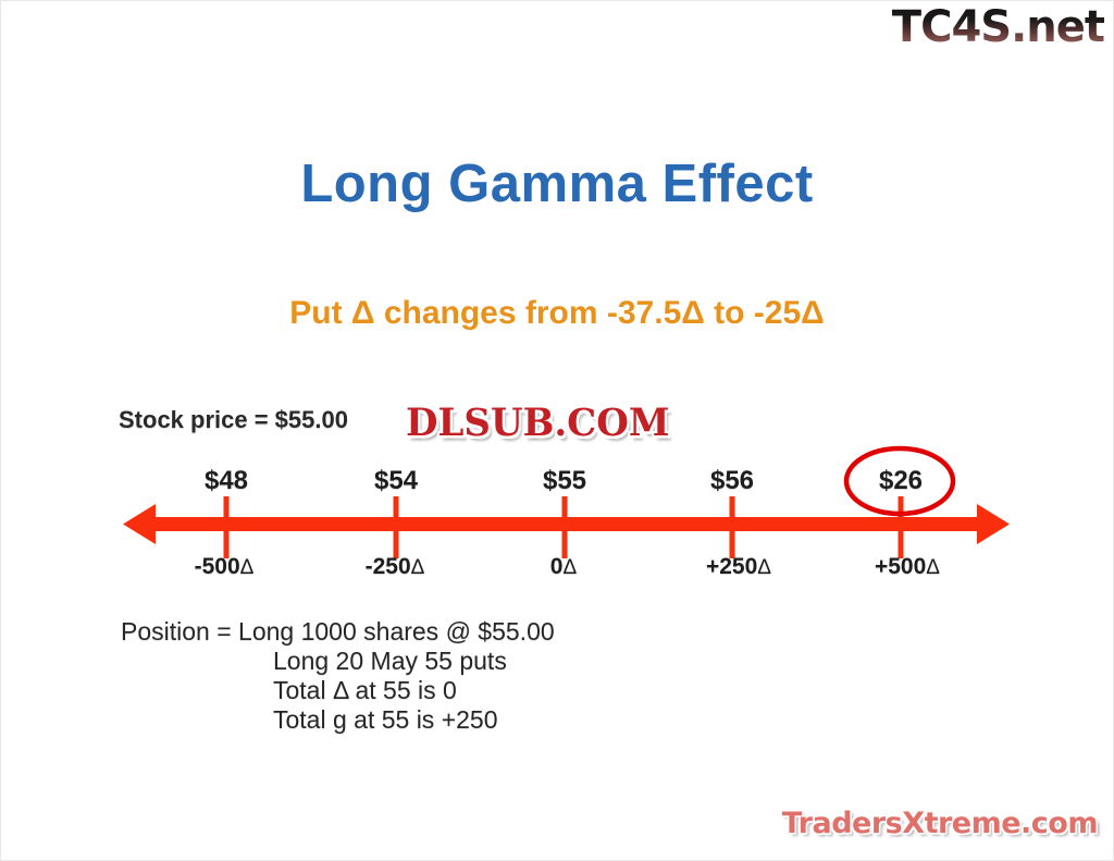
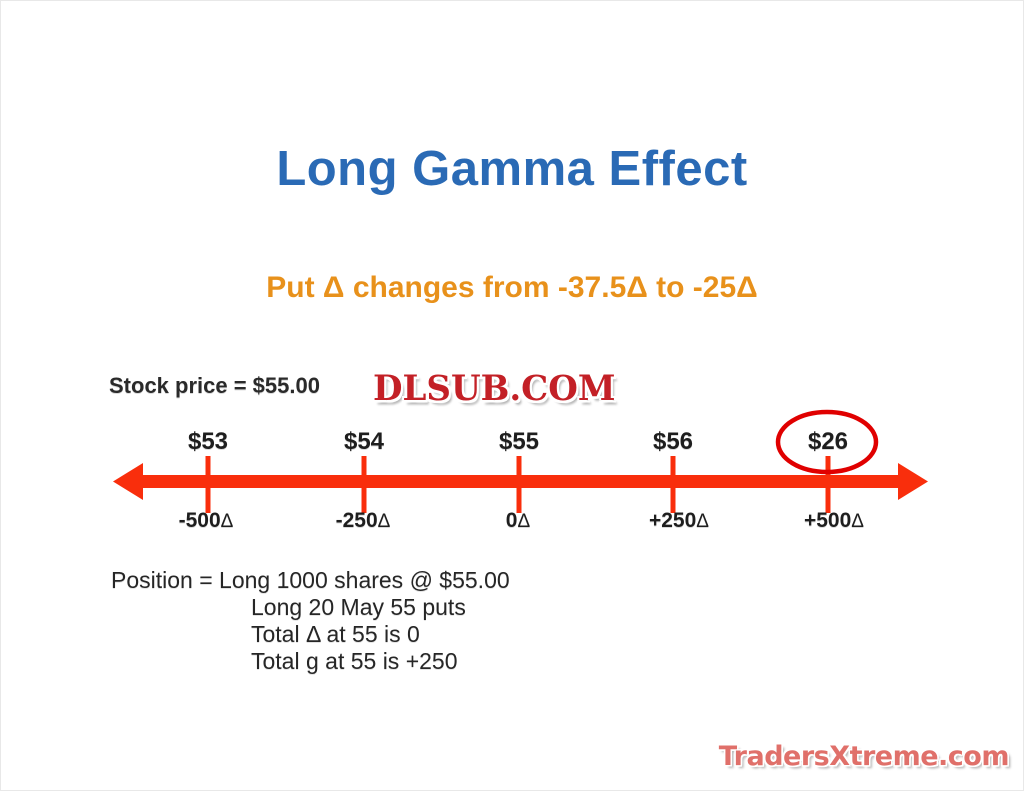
- TC4S.net
  Long Gamma Effect
  Put Δ changes from -37.5Δ to -25Δ
  Stock price = $55.00
- $48
+ $53
  $54
  $55
  $56
  $26
  -500Δ
  -250Δ
  0Δ
  +250Δ
  +500Δ
  DLSUB.COM
  Position = Long 1000 shares @ $55.00
  Long 20 May 55 puts
  Total Δ at 55 is 0
  Total g at 55 is +250
  TradersXtreme.com
